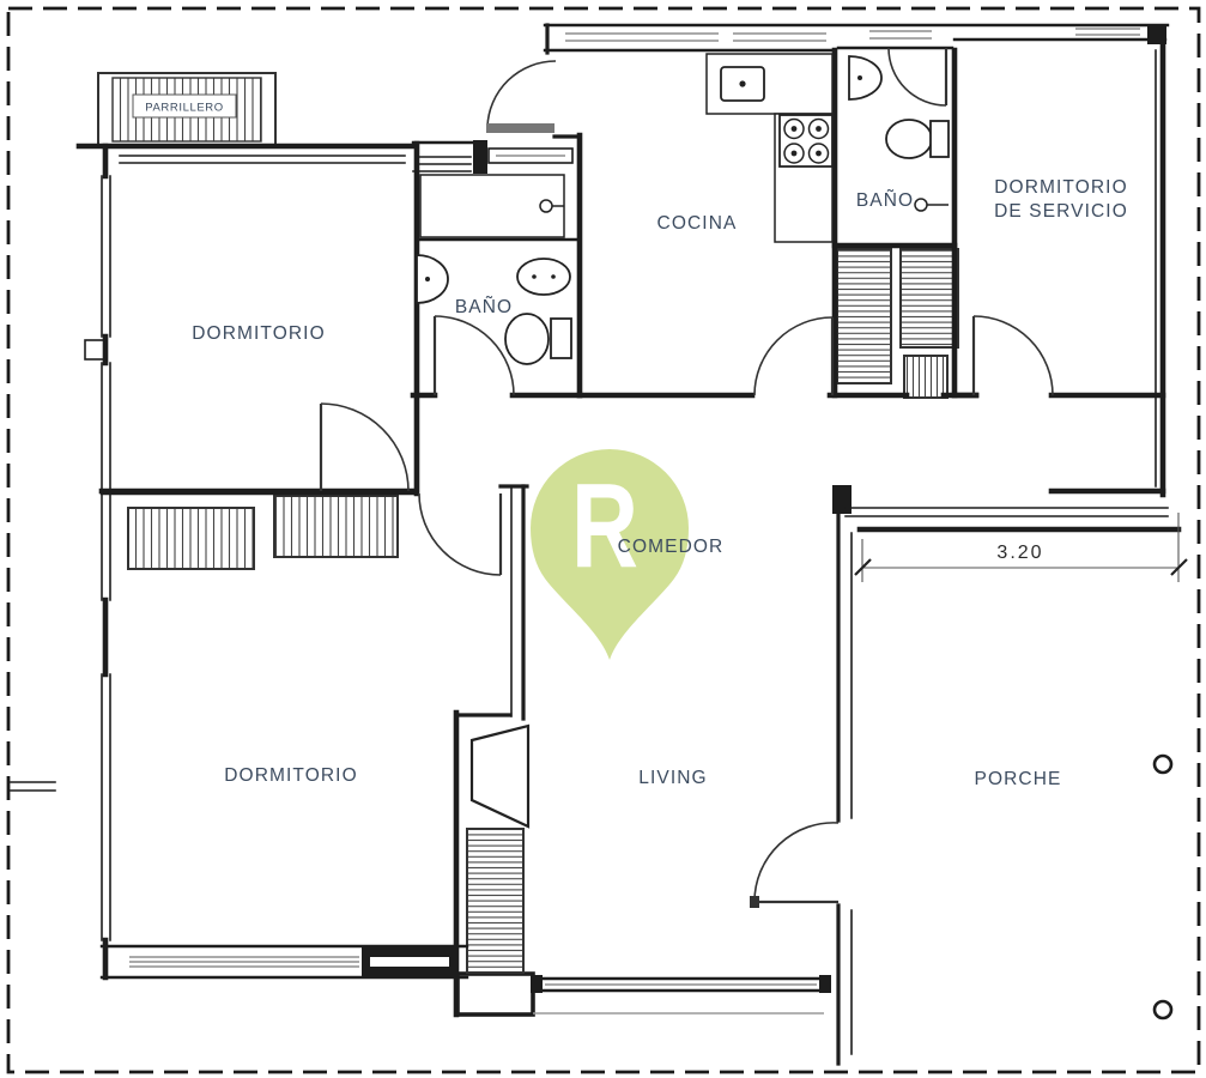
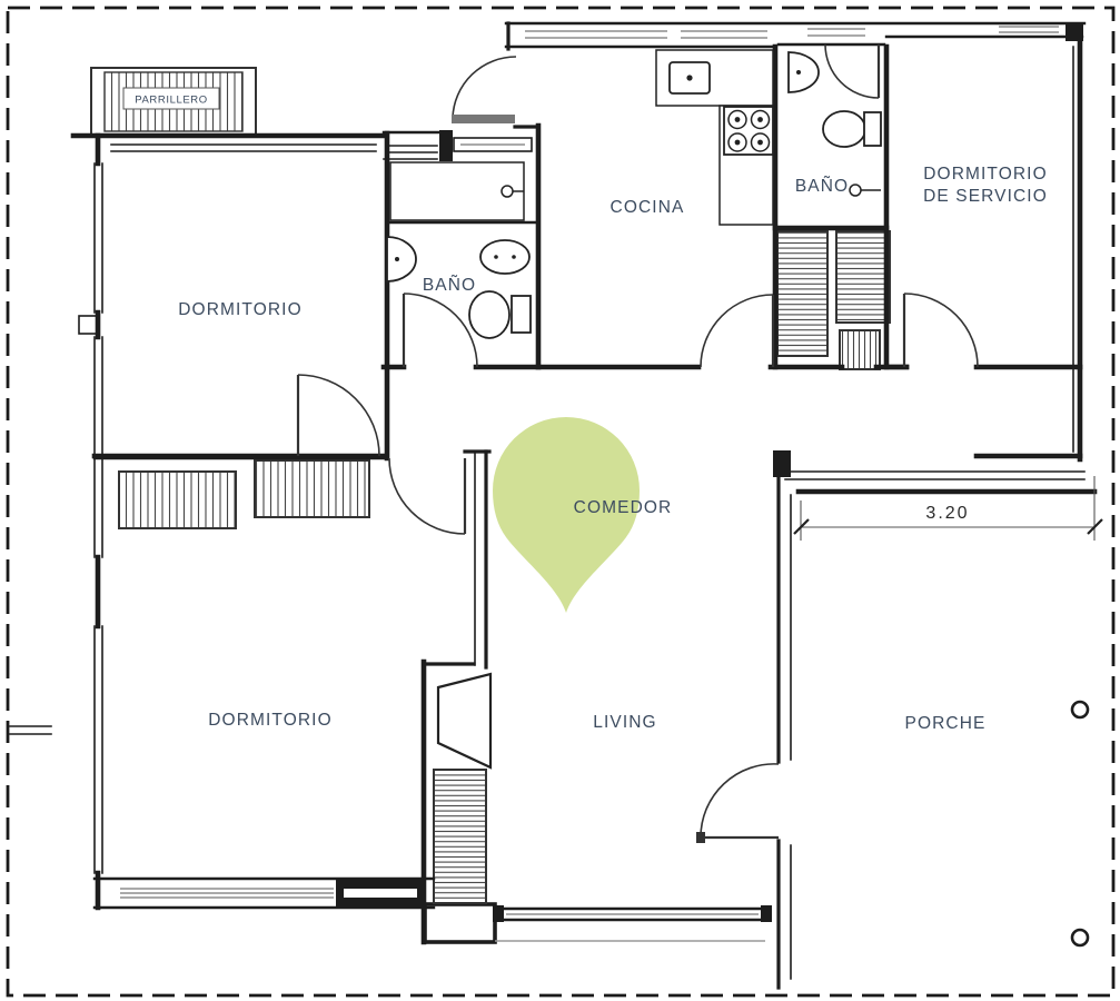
  3.20
- R
  PARRILLERO
  DORMITORIO
  BAÑO
  COCINA
  BAÑO
  DORMITORIO
  DE SERVICIO
  COMEDOR
  DORMITORIO
  LIVING
  PORCHE
